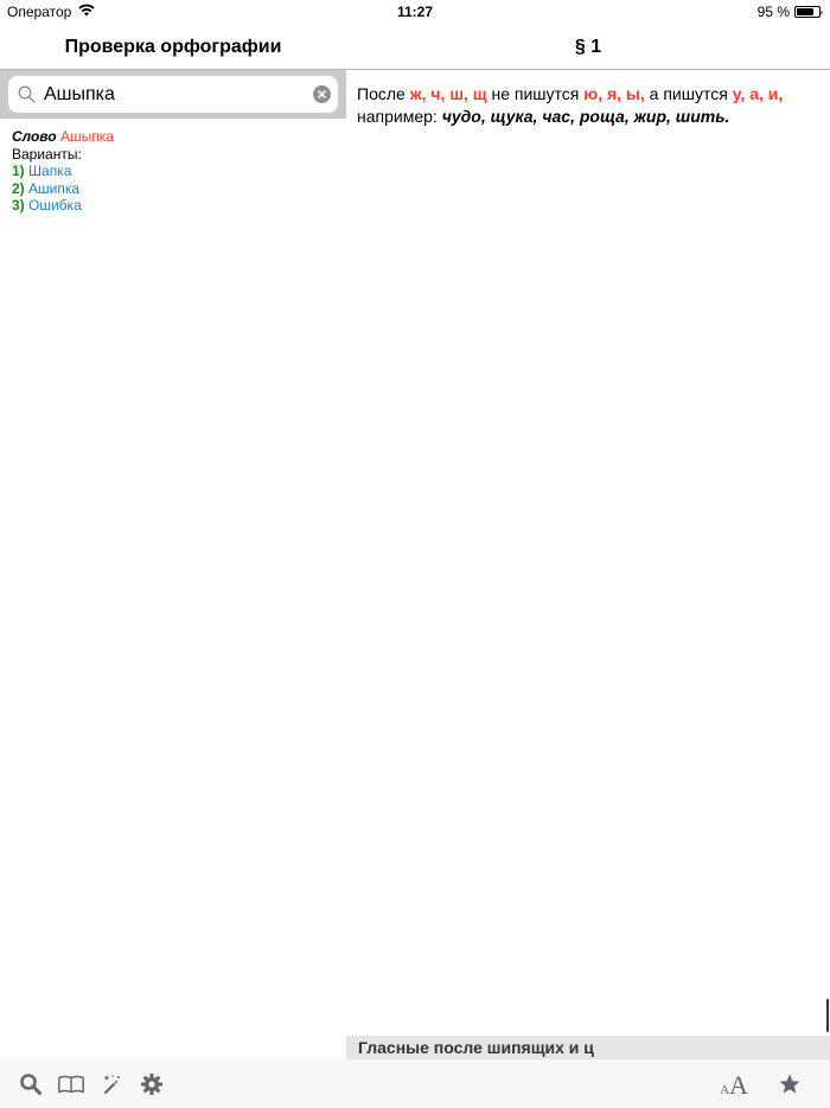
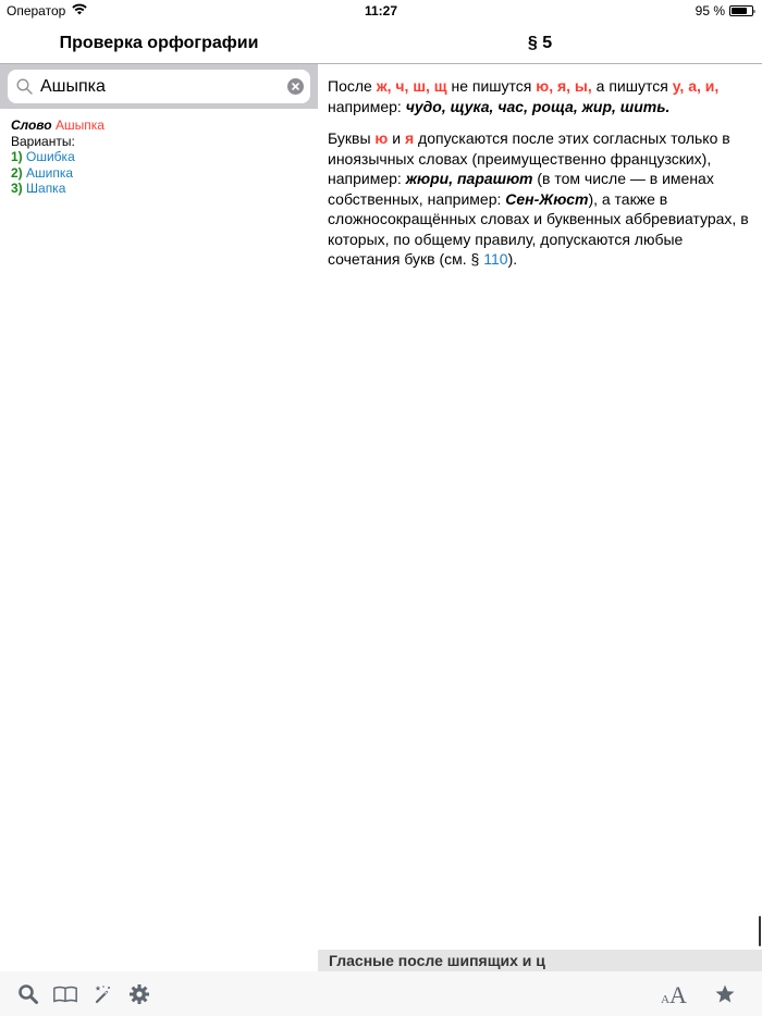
  Оператор
  11:27
  95 %
  Проверка орфографии
- § 1
+ § 5
  Ашыпка
  Слово Ашыпка
  Варианты:
- 1) Шапка
+ 1) Ошибка
  2) Ашипка
- 3) Ошибка
+ 3) Шапка
  После ж, ч, ш, щ не пишутся ю, я, ы, а пишутся у, а, и, например: чудо, щука, час, роща, жир, шить.
+ Буквы ю и я допускаются после этих согласных только в иноязычных словах (преимущественно французских), например: жюри, парашют (в том числе — в именах собственных, например: Сен-Жюст), а также в сложносокращённых словах и буквенных аббревиатурах, в которых, по общему правилу, допускаются любые сочетания букв (см. § 110).
  Гласные после шипящих и ц
  A
  A
